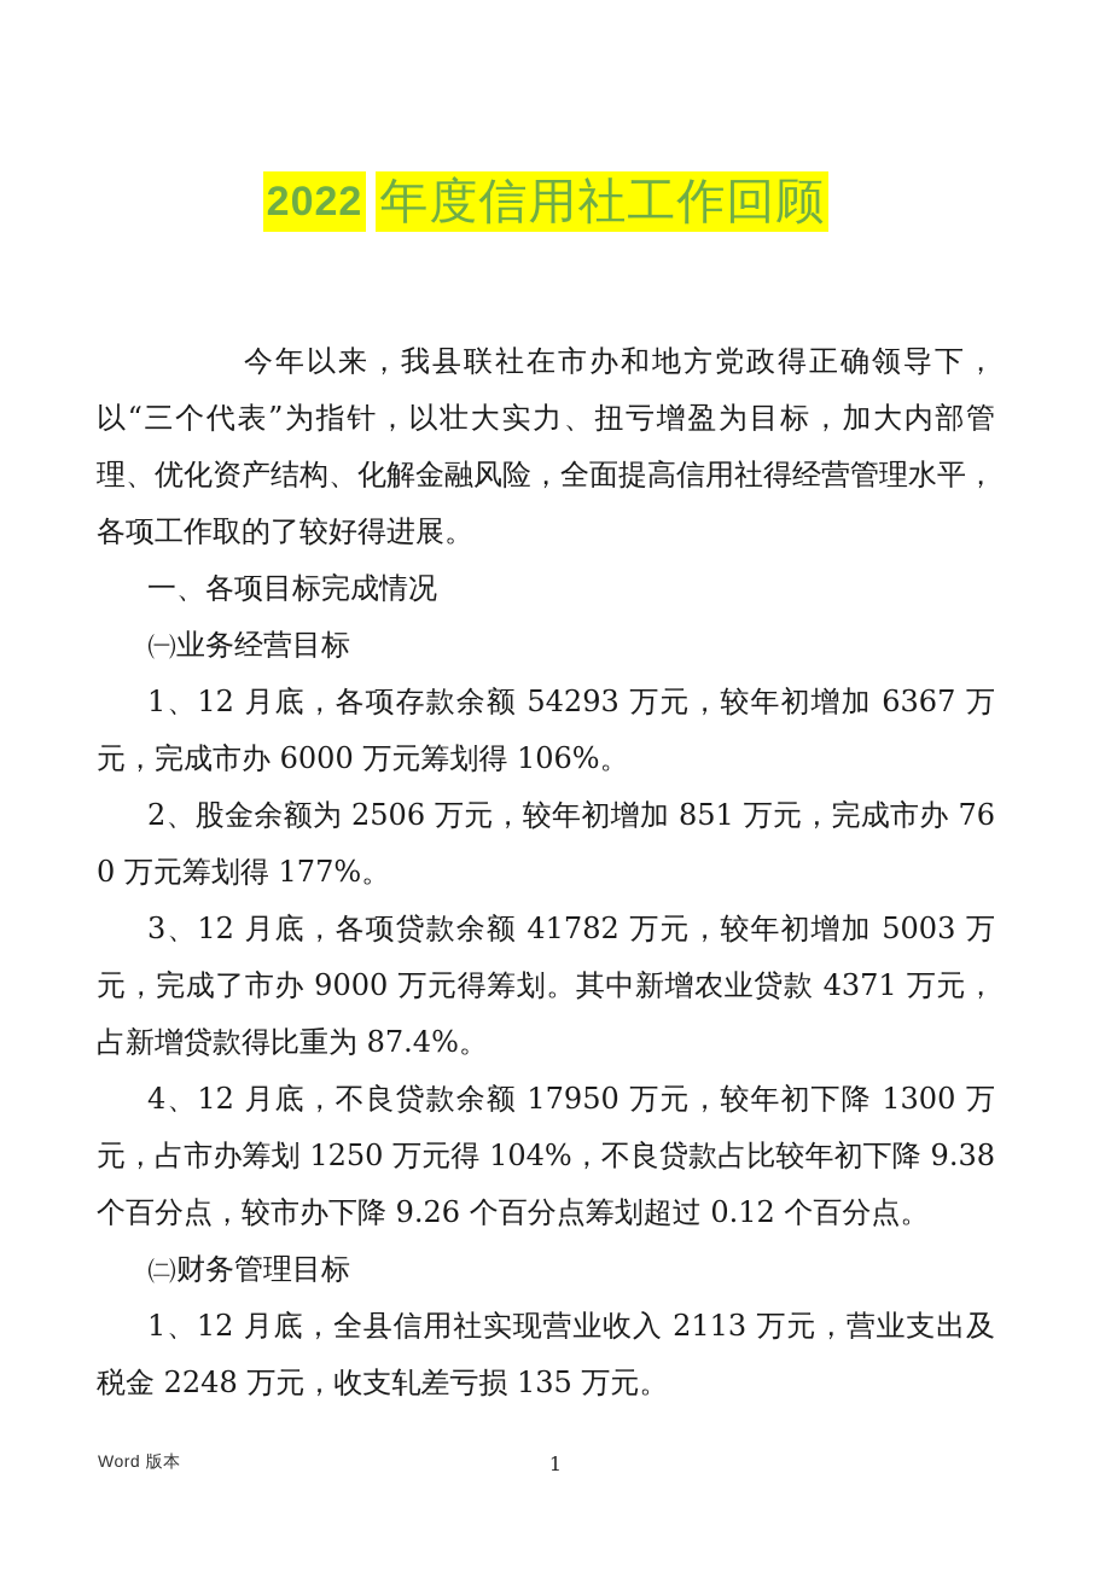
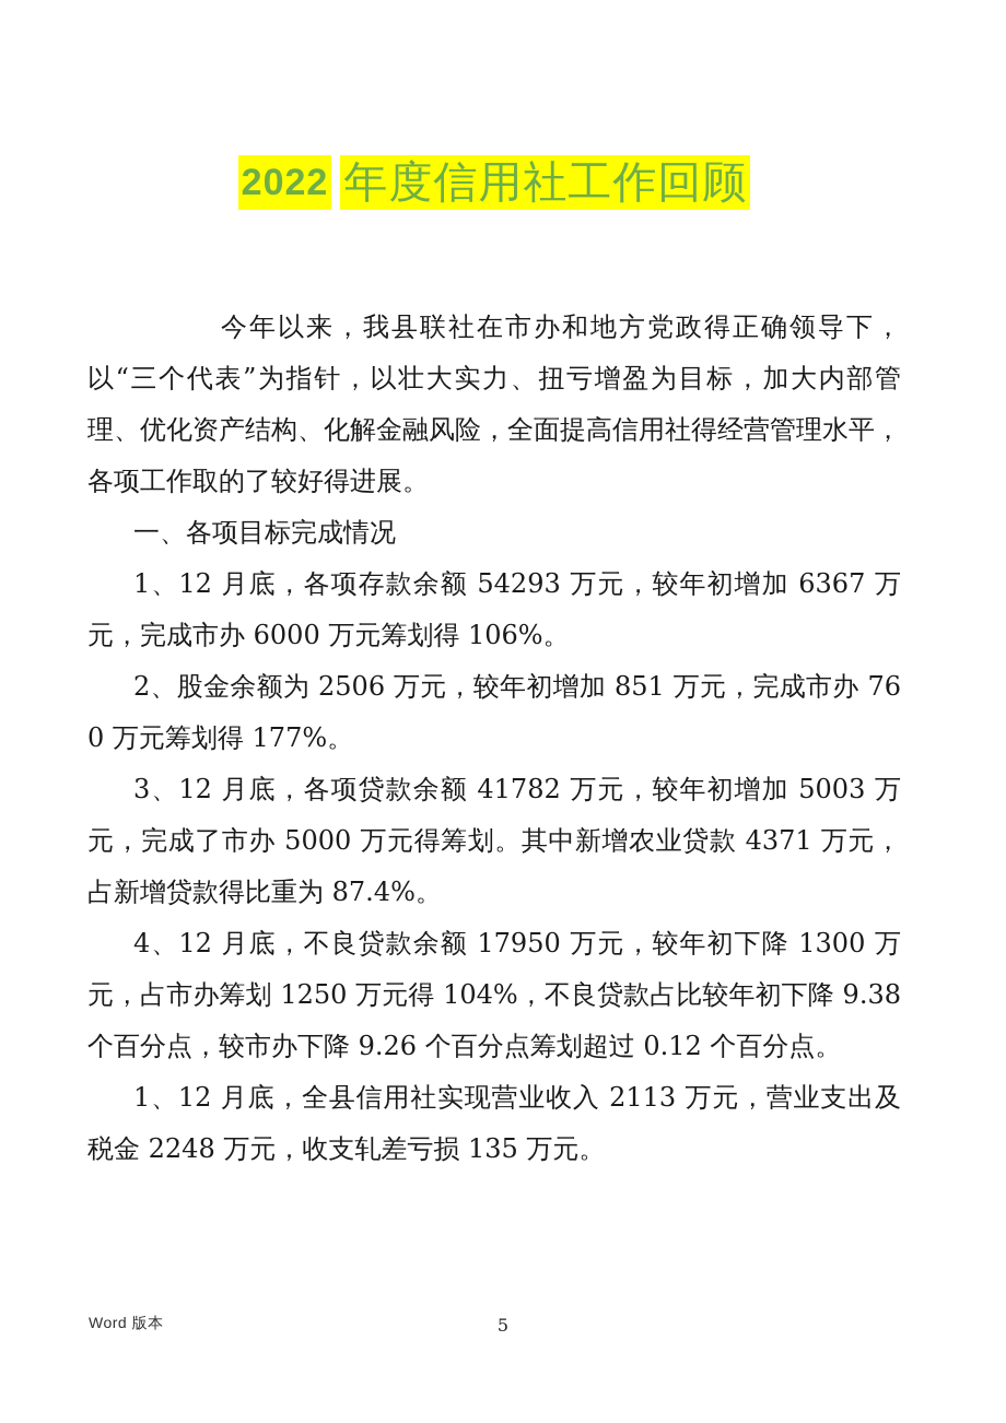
  2022 年度信用社工作回顾
  今年以来，我县联社在市办和地方党政得正确领导下，以“三个代表”为指针，以壮大实力、扭亏增盈为目标，加大内部管理、优化资产结构、化解金融风险，全面提高信用社得经营管理水平，各项工作取的了较好得进展。
  一、各项目标完成情况
- ㈠业务经营目标
  1、12 月底，各项存款余额 54293 万元，较年初增加 6367 万元，完成市办 6000 万元筹划得 106%。
  2、股金余额为 2506 万元，较年初增加 851 万元，完成市办 760 万元筹划得 177%。
- 3、12 月底，各项贷款余额 41782 万元，较年初增加 5003 万元，完成了市办 9000 万元得筹划。其中新增农业贷款 4371 万元，占新增贷款得比重为 87.4%。
+ 3、12 月底，各项贷款余额 41782 万元，较年初增加 5003 万元，完成了市办 5000 万元得筹划。其中新增农业贷款 4371 万元，占新增贷款得比重为 87.4%。
  4、12 月底，不良贷款余额 17950 万元，较年初下降 1300 万元，占市办筹划 1250 万元得 104%，不良贷款占比较年初下降 9.38 个百分点，较市办下降 9.26 个百分点筹划超过 0.12 个百分点。
- ㈡财务管理目标
  1、12 月底，全县信用社实现营业收入 2113 万元，营业支出及税金 2248 万元，收支轧差亏损 135 万元。
  Word 版本
- 1
+ 5
